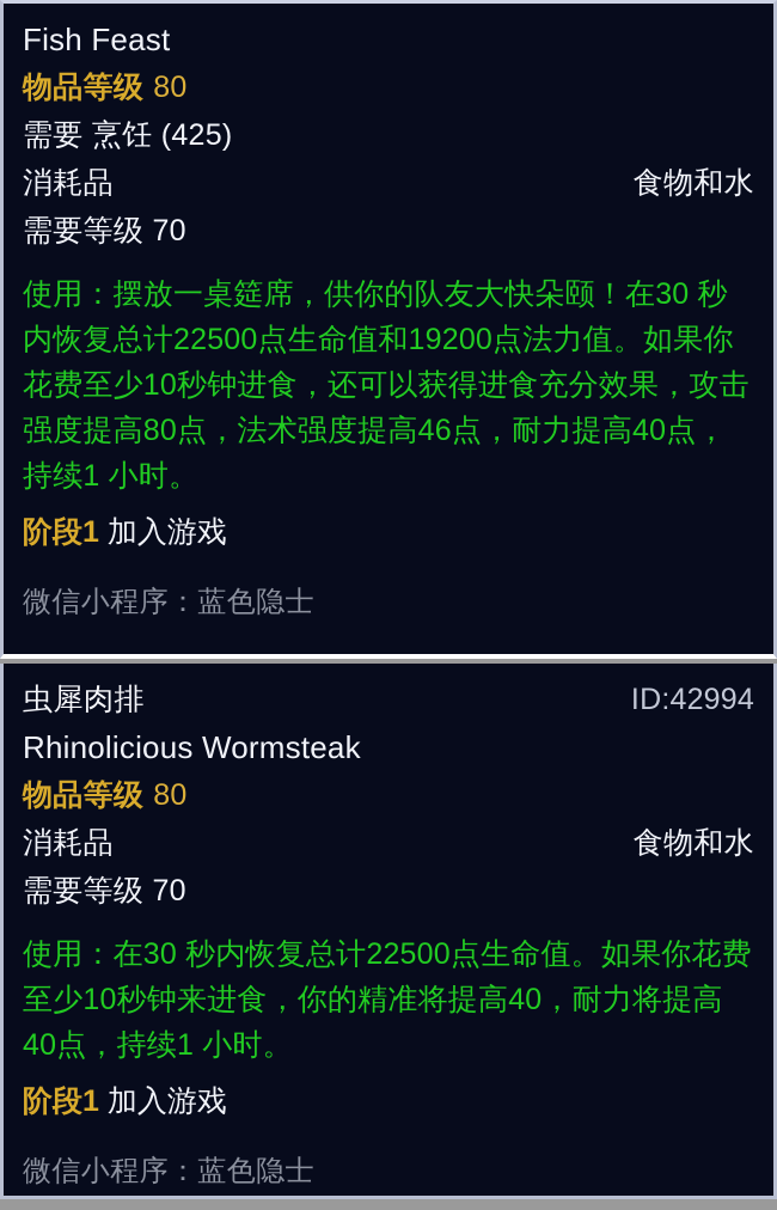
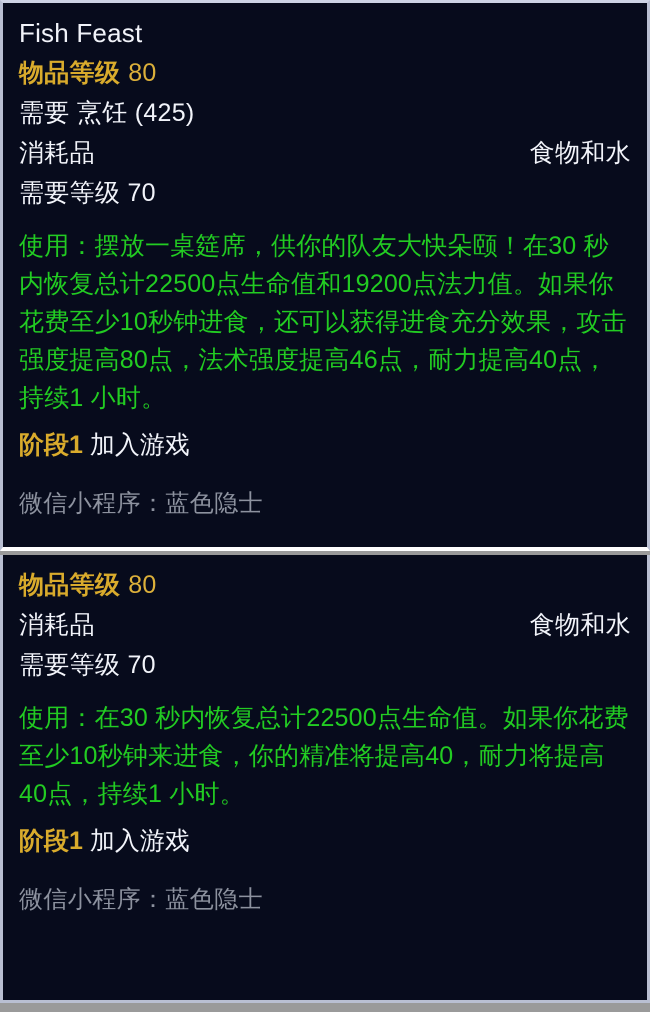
  Fish Feast
  物品等级 80
  需要 烹饪 (425)
  消耗品
  食物和水
  需要等级 70
  使用：摆放一桌筵席，供你的队友大快朵颐！在30 秒内恢复总计22500点生命值和19200点法力值。如果你花费至少10秒钟进食，还可以获得进食充分效果，攻击强度提高80点，法术强度提高46点，耐力提高40点，持续1 小时。
  阶段1 加入游戏
  微信小程序：蓝色隐士
- 虫犀肉排
- ID:42994
- Rhinolicious Wormsteak
  物品等级 80
  消耗品
  食物和水
  需要等级 70
  使用：在30 秒内恢复总计22500点生命值。如果你花费至少10秒钟来进食，你的精准将提高40，耐力将提高40点，持续1 小时。
  阶段1 加入游戏
  微信小程序：蓝色隐士
